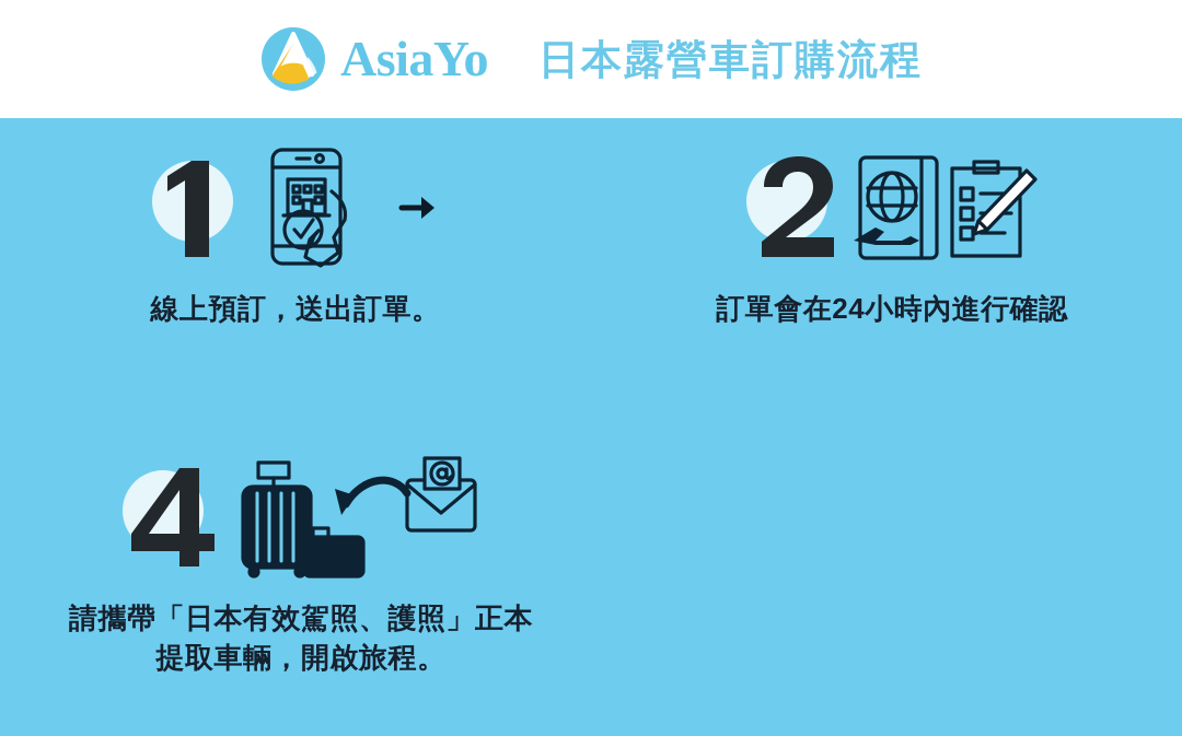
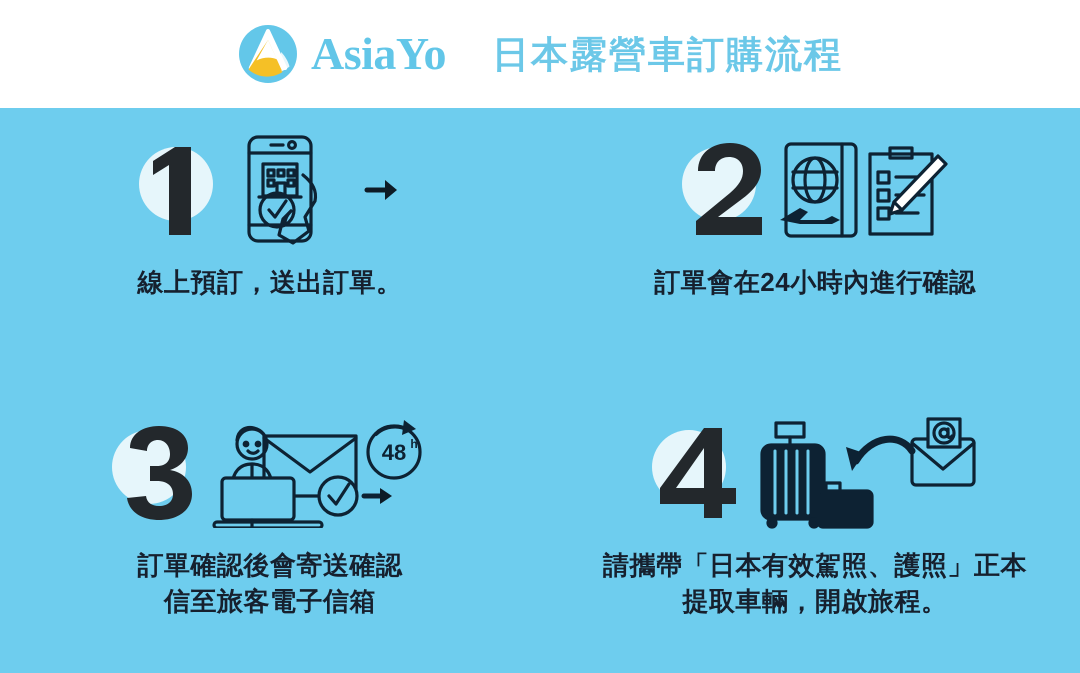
  AsiaYo
  日本露營車訂購流程
  線上預訂，送出訂單。
  訂單會在24小時內進行確認
+ 48
+ h
+ 訂單確認後會寄送確認
+ 信至旅客電子信箱
  請攜帶「日本有效駕照、護照」正本
  提取車輛，開啟旅程。
